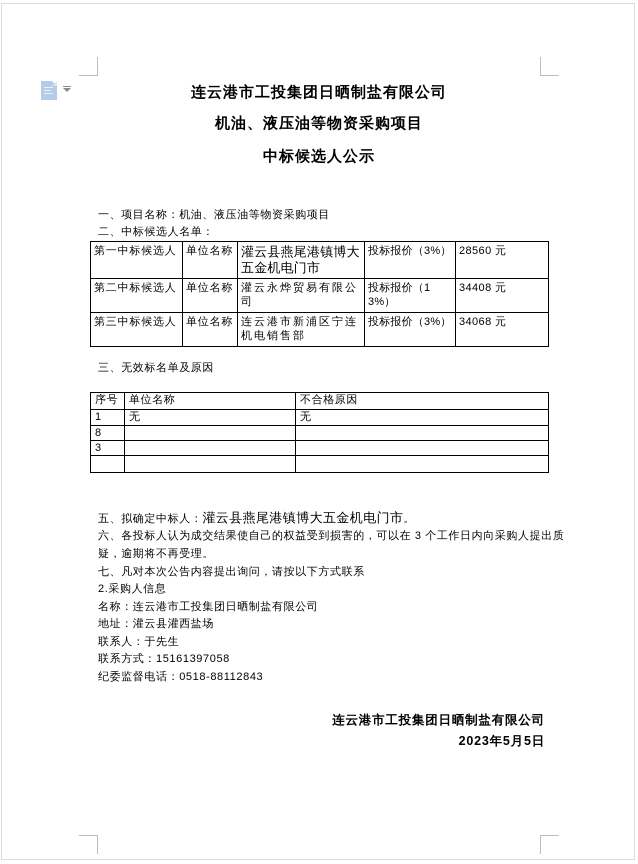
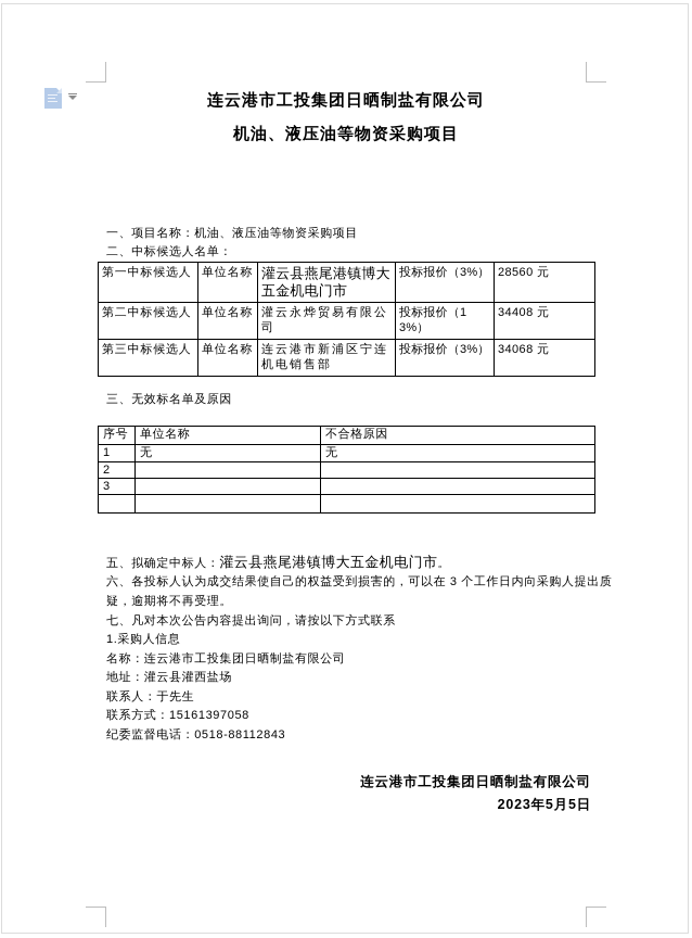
  连云港市工投集团日晒制盐有限公司
  机油、液压油等物资采购项目
- 中标候选人公示
  一、项目名称：机油、液压油等物资采购项目
  二、中标候选人名单：
  第一中标候选人	单位名称	灌云县燕尾港镇博大五金机电门市	投标报价（3%）	28560 元
  第二中标候选人	单位名称	灌云永烨贸易有限公司	投标报价（13%）	34408 元
  第三中标候选人	单位名称	连云港市新浦区宁连机电销售部	投标报价（3%）	34068 元
  三、无效标名单及原因
  序号	单位名称	不合格原因
  1	无	无
- 8
+ 2
  3
  五、拟确定中标人：灌云县燕尾港镇博大五金机电门市。
  六、各投标人认为成交结果使自己的权益受到损害的，可以在 3 个工作日内向采购人提出质
  疑，逾期将不再受理。
  七、凡对本次公告内容提出询问，请按以下方式联系
- 2.采购人信息
+ 1.采购人信息
  名称：连云港市工投集团日晒制盐有限公司
  地址：灌云县灌西盐场
  联系人：于先生
  联系方式：15161397058
  纪委监督电话：0518-88112843
  连云港市工投集团日晒制盐有限公司
  2023年5月5日
